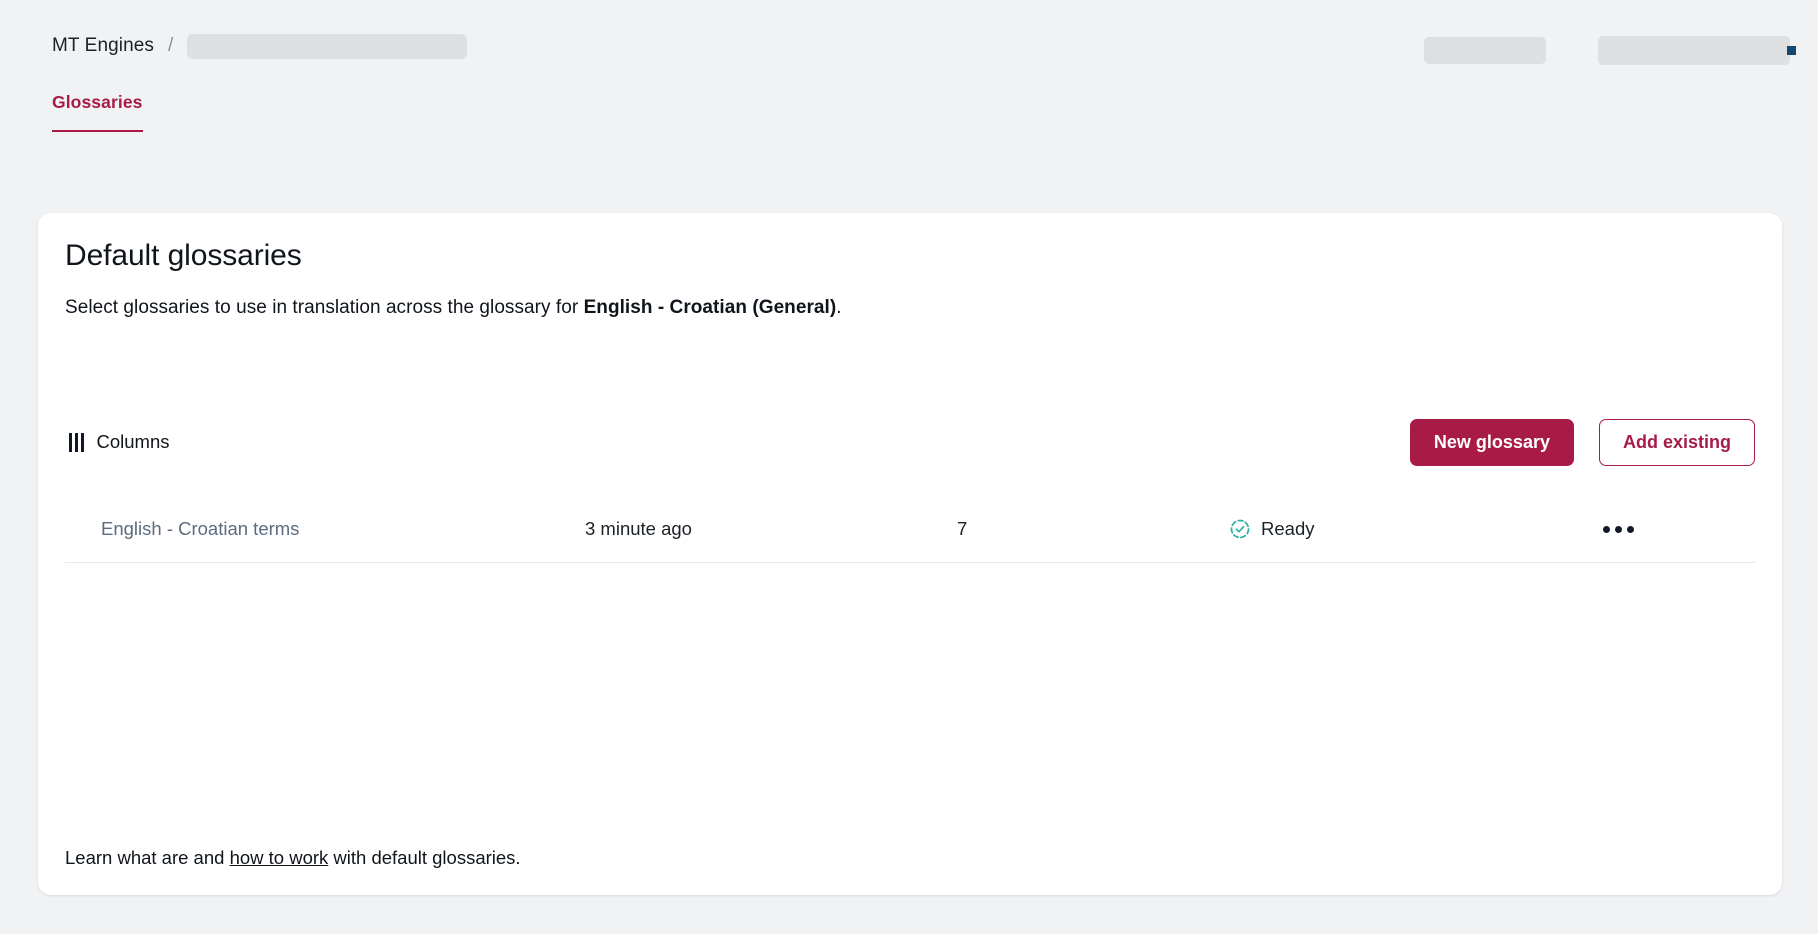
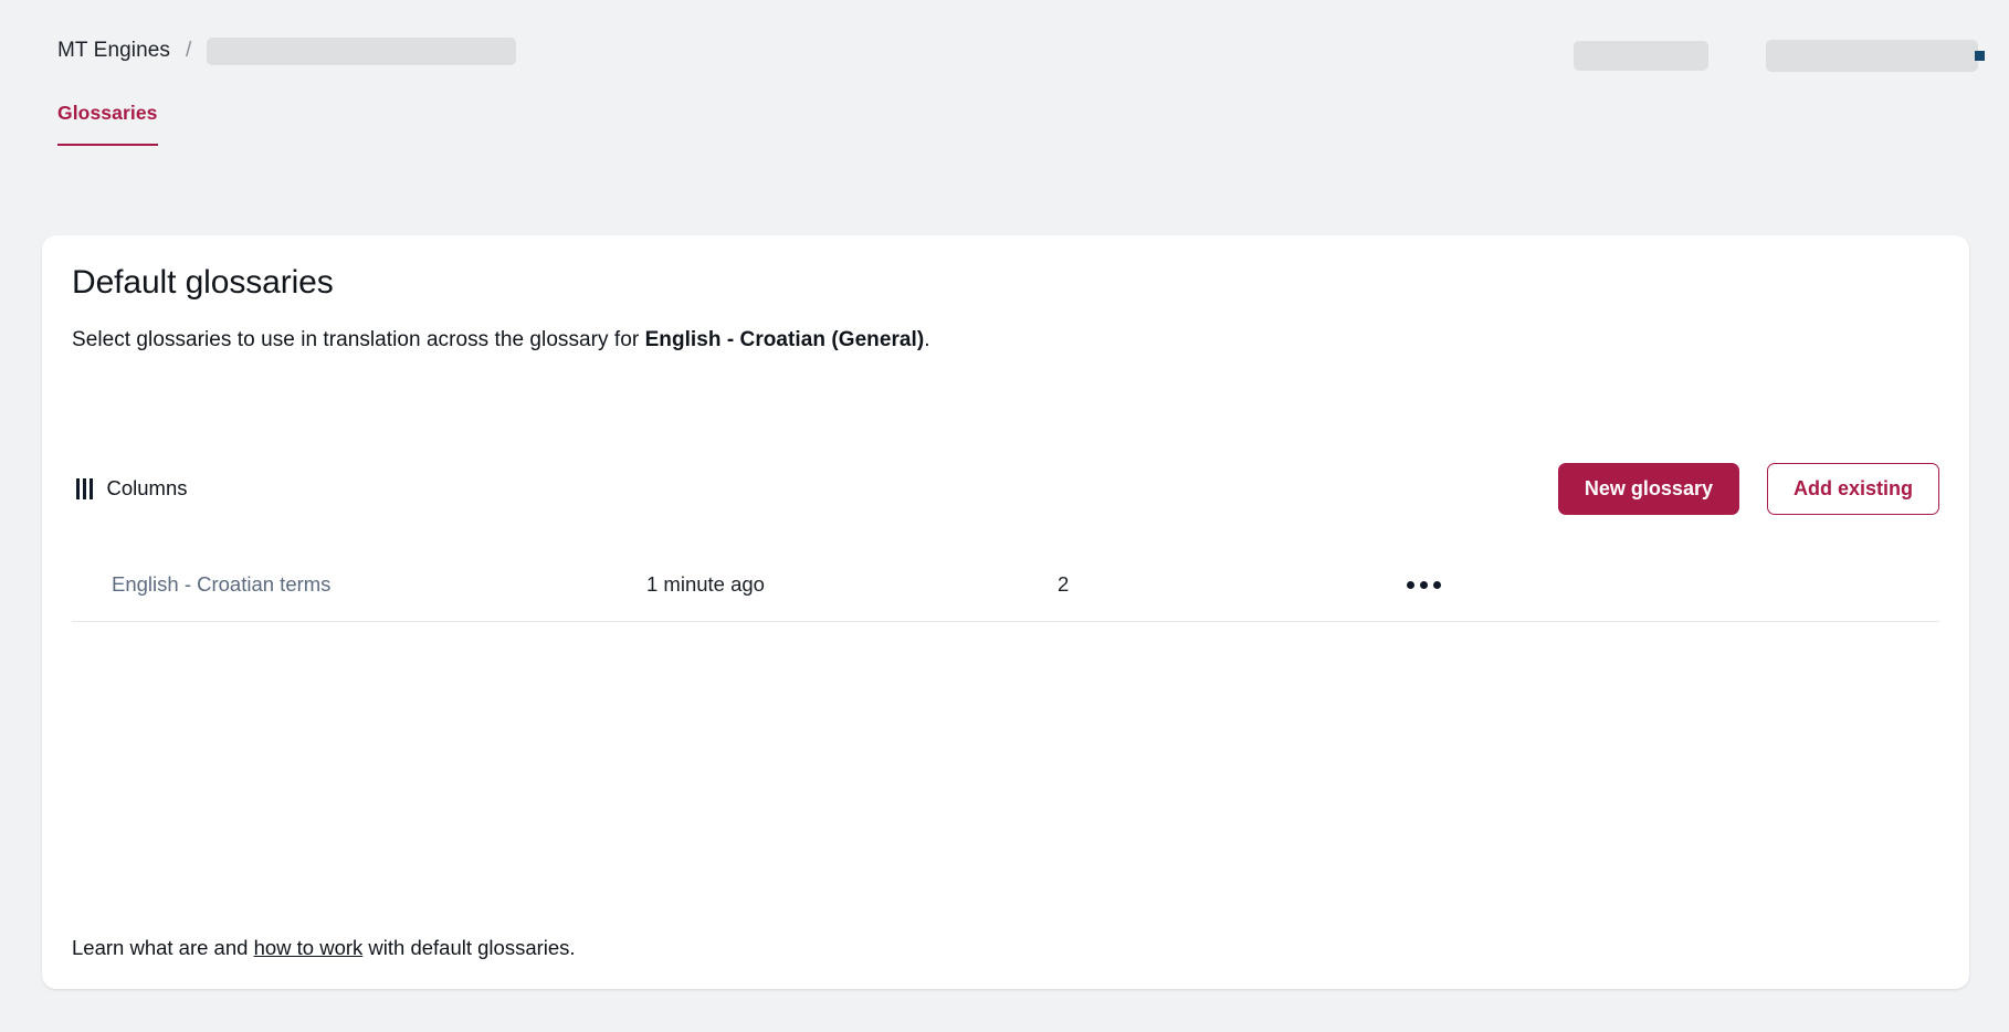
  MT Engines
  /
  Glossaries
  Default glossaries
  Select glossaries to use in translation across the glossary for English - Croatian (General).
  Columns
  New glossary
  Add existing
  English - Croatian terms
- 3 minute ago
+ 1 minute ago
- 7
+ 2
- Ready
  Learn what are and how to work with default glossaries.
